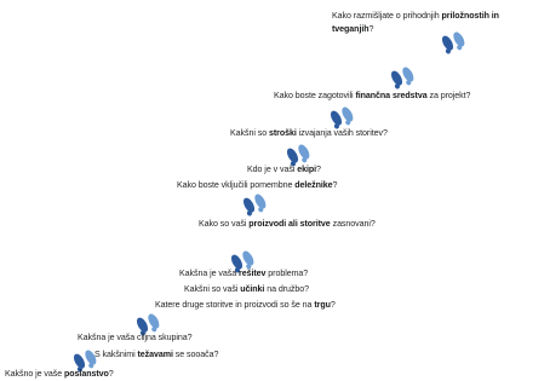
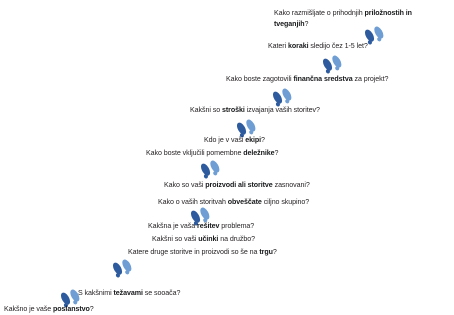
  Kako razmišljate o prihodnjih priložnostih in tveganjih?
+ Kateri koraki sledijo čez 1-5 let?
  Kako boste zagotovili finančna sredstva za projekt?
  Kakšni so stroški izvajanja vaših storitev?
  Kdo je v vaši ekipi?
  Kako boste vključili pomembne deležnike?
  Kako so vaši proizvodi ali storitve zasnovani?
+ Kako o vaših storitvah obveščate ciljno skupino?
  Kakšna je vaša rešitev problema?
  Kakšni so vaši učinki na družbo?
  Katere druge storitve in proizvodi so še na trgu?
- Kakšna je vaša ciljna skupina?
  S kakšnimi težavami se sooača?
  Kakšno je vaše poslanstvo?
